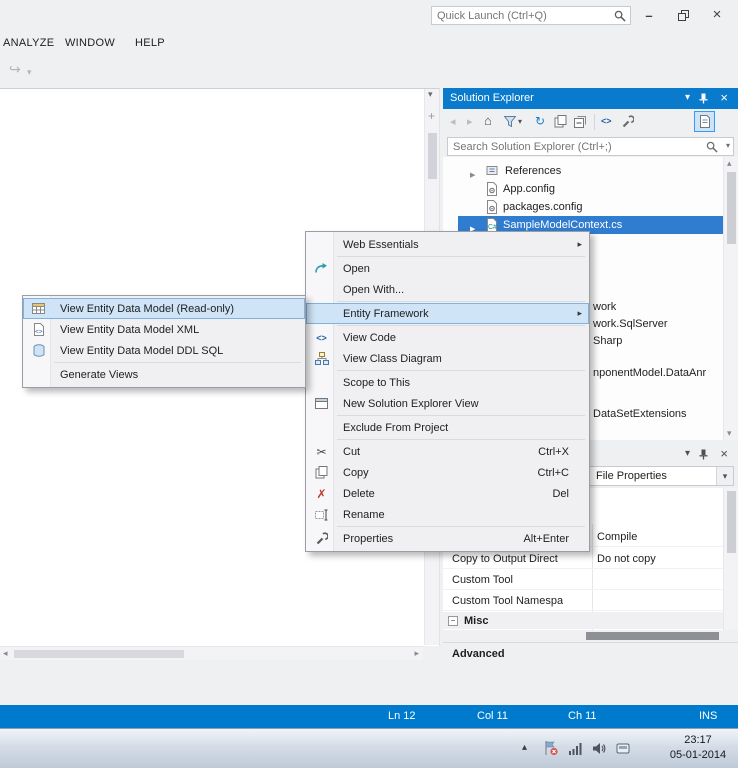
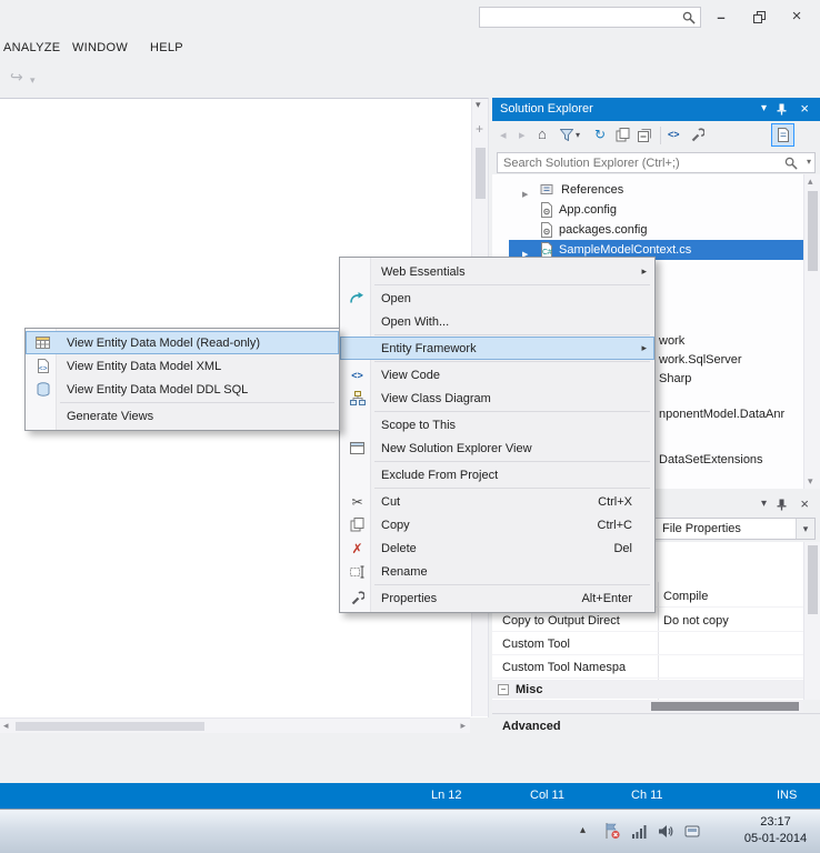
- Quick Launch (Ctrl+Q)
  –
  ×
  ANALYZE
  WINDOW
  HELP
  ↪
  ▾
  ▾
  +
  ◂
  ▸
  Solution Explorer
  ▾
  ×
  ◂
  ▸
  ⌂
  ▾
  ↻
  <>
  Search Solution Explorer (Ctrl+;)
  ▾
  References
  App.config
  packages.config
  SampleModelContext.cs
  work
  work.SqlServer
  Sharp
  nponentModel.DataAnr
  DataSetExtensions
  ▴
  ▾
  ▾
  ×
  File Properties
  ▾
  Compile
  Copy to Output Direct
  Do not copy
  Custom Tool
  Custom Tool Namespa
  −
  Misc
  Advanced
  Ln 12
  Col 11
  Ch 11
  INS
  ▴
  23:17
  05-01-2014
  Web Essentials
  ▸
  Open
  Open With...
  Entity Framework
  ▸
  <>
  View Code
  View Class Diagram
  Scope to This
  New Solution Explorer View
  Exclude From Project
  ✂
  Cut
  Ctrl+X
  Copy
  Ctrl+C
  ✗
  Delete
  Del
  Rename
  Properties
  Alt+Enter
  View Entity Data Model (Read-only)
  View Entity Data Model XML
  View Entity Data Model DDL SQL
  Generate Views
